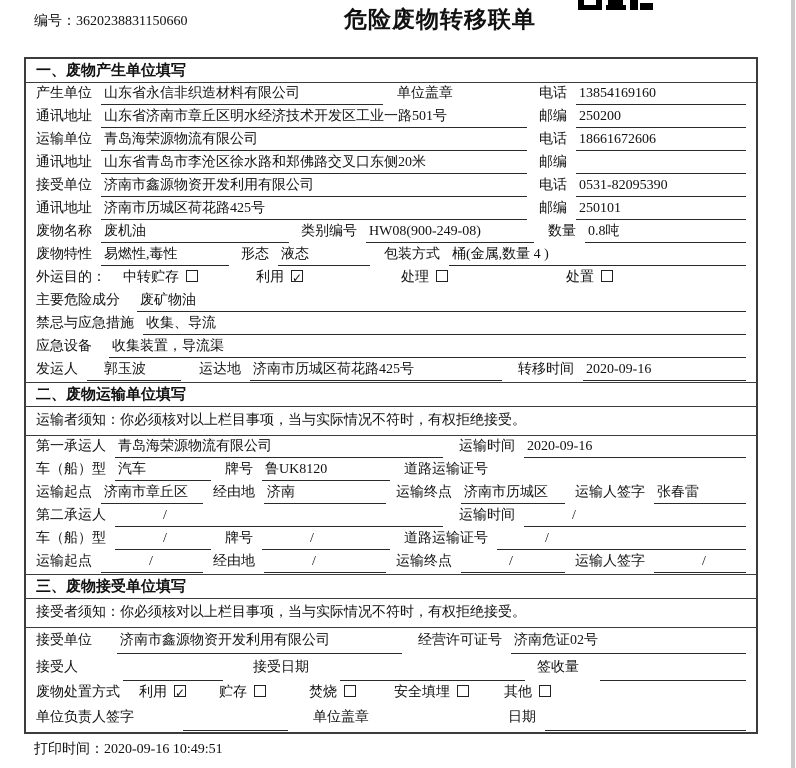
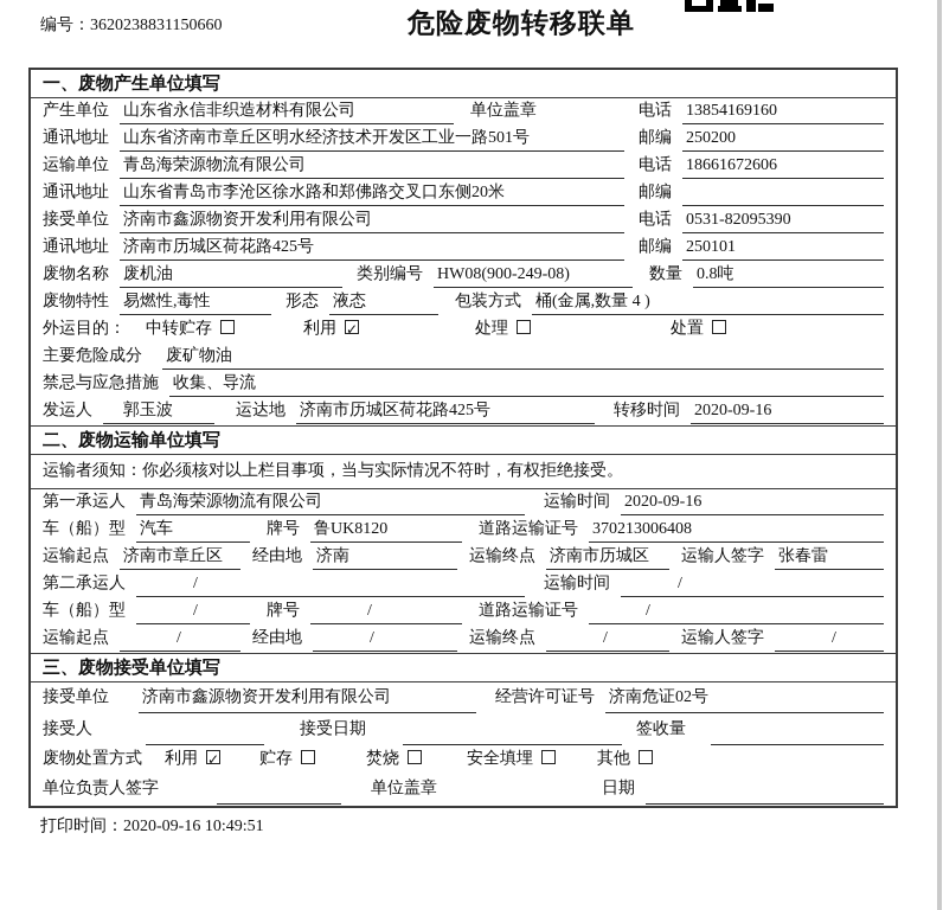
  编号：3620238831150660
  危险废物转移联单
  一、废物产生单位填写
  产生单位
  山东省永信非织造材料有限公司
  单位盖章
  电话
  13854169160
  通讯地址
  山东省济南市章丘区明水经济技术开发区工业一路501号
  邮编
  250200
  运输单位
  青岛海荣源物流有限公司
  电话
  18661672606
  通讯地址
  山东省青岛市李沧区徐水路和郑佛路交叉口东侧20米
  邮编
  接受单位
  济南市鑫源物资开发利用有限公司
  电话
  0531-82095390
  通讯地址
  济南市历城区荷花路425号
  邮编
  250101
  废物名称
  废机油
  类别编号
  HW08(900-249-08)
  数量
  0.8吨
  废物特性
  易燃性,毒性
  形态
  液态
  包装方式
  桶(金属,数量 4 )
  外运目的：
  中转贮存
  利用
  处理
  处置
  主要危险成分
  废矿物油
  禁忌与应急措施
  收集、导流
- 应急设备
- 收集装置，导流渠
  发运人
  郭玉波
  运达地
  济南市历城区荷花路425号
  转移时间
  2020-09-16
  二、废物运输单位填写
  运输者须知：你必须核对以上栏目事项，当与实际情况不符时，有权拒绝接受。
  第一承运人
  青岛海荣源物流有限公司
  运输时间
  2020-09-16
  车（船）型
  汽车
  牌号
  鲁UK8120
  道路运输证号
+ 370213006408
  运输起点
  济南市章丘区
  经由地
  济南
  运输终点
  济南市历城区
  运输人签字
  张春雷
  第二承运人
  /
  运输时间
  /
  车（船）型
  /
  牌号
  /
  道路运输证号
  /
  运输起点
  /
  经由地
  /
  运输终点
  /
  运输人签字
  /
  三、废物接受单位填写
- 接受者须知：你必须核对以上栏目事项，当与实际情况不符时，有权拒绝接受。
  接受单位
  济南市鑫源物资开发利用有限公司
  经营许可证号
  济南危证02号
  接受人
  接受日期
  签收量
  废物处置方式
  利用
  贮存
  焚烧
  安全填埋
  其他
  单位负责人签字
  单位盖章
  日期
  打印时间：2020-09-16 10:49:51
